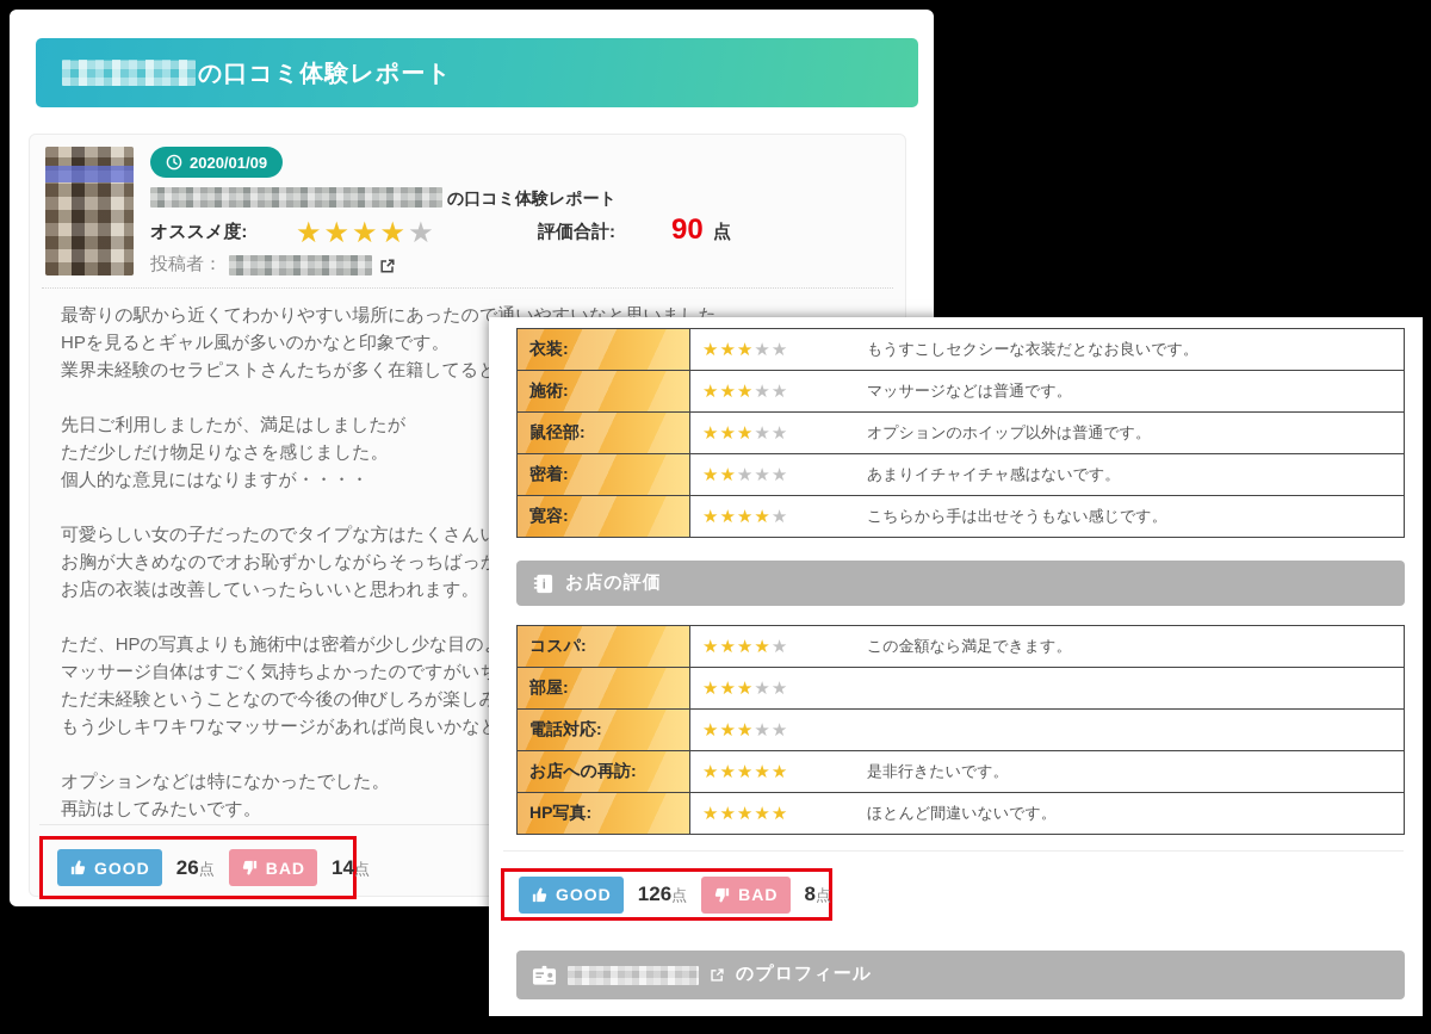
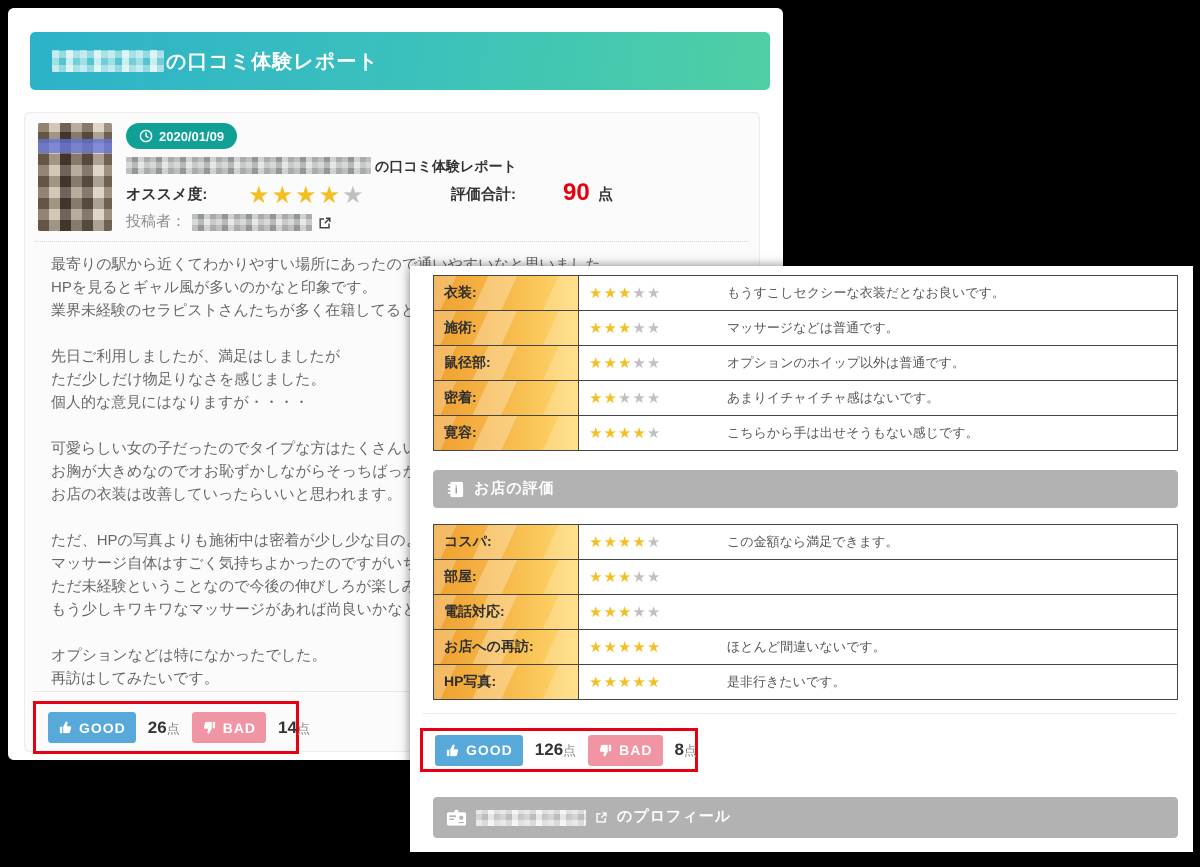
  の口コミ体験レポート
  2020/01/09
  の口コミ体験レポート
  オススメ度:
  ★★★★★
  評価合計:
  90
  点
  投稿者：
  最寄りの駅から近くてわかりやすい場所にあったので通いやすいなと思いました。
  HPを見るとギャル風が多いのかなと印象です。
  業界未経験のセラピストさんたちが多く在籍してると
  先日ご利用しましたが、満足はしましたが
  ただ少しだけ物足りなさを感じました。
  個人的な意見にはなりますが・・・・
  可愛らしい女の子だったのでタイプな方はたくさん
  お胸が大きめなのでオお恥ずかしながらそっちばっ
  お店の衣装は改善していったらいいと思われます。
  ただ、HPの写真よりも施術中は密着が少し少な目の
  マッサージ自体はすごく気持ちよかったのですがい
  ただ未経験ということなので今後の伸びしろが楽し
  もう少しキワキワなマッサージがあれば尚良いかな
  オプションなどは特になかったでした。
  再訪はしてみたいです。
  GOOD
  26点
  BAD
  14点
  衣装:
  ★★★★★
  もうすこしセクシーな衣装だとなお良いです。
  施術:
  ★★★★★
  マッサージなどは普通です。
  鼠径部:
  ★★★★★
  オプションのホイップ以外は普通です。
  密着:
  ★★★★★
  あまりイチャイチャ感はないです。
  寛容:
  ★★★★★
  こちらから手は出せそうもない感じです。
  i
  お店の評価
  コスパ:
  ★★★★★
  この金額なら満足できます。
  部屋:
  ★★★★★
  電話対応:
  ★★★★★
  お店への再訪:
  ★★★★★
- 是非行きたいです。
+ ほとんど間違いないです。
  HP写真:
  ★★★★★
- ほとんど間違いないです。
+ 是非行きたいです。
  GOOD
  126点
  BAD
  8点
  のプロフィール
